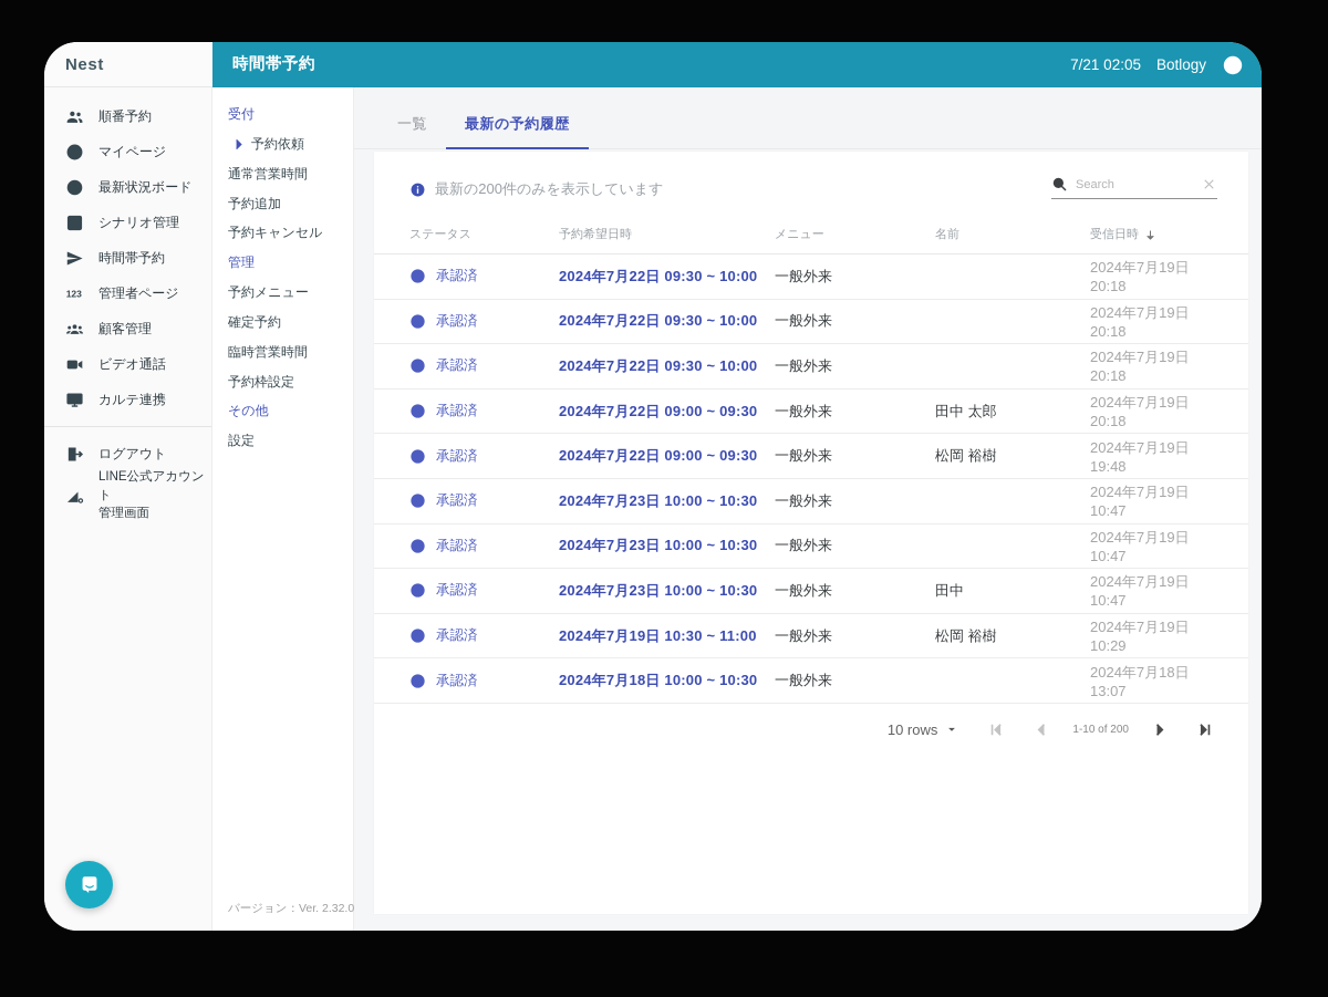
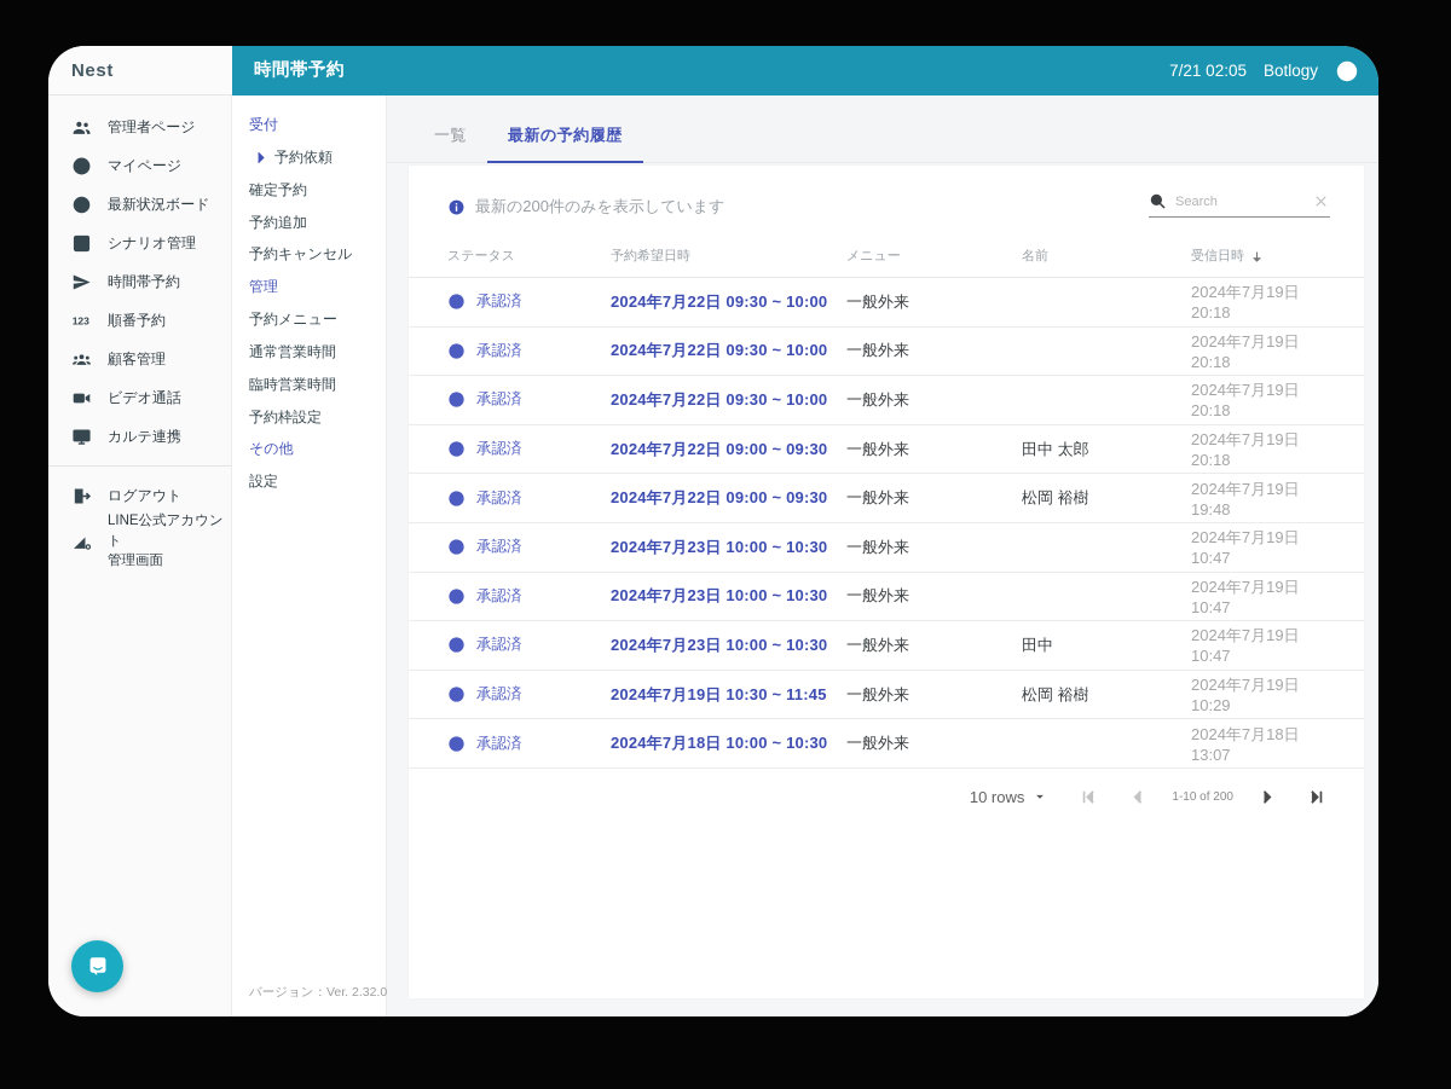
  Nest
  時間帯予約
  7/21 02:05
  Botlogy
- 順番予約
+ 管理者ページ
  マイページ
  最新状況ボード
  シナリオ管理
  時間帯予約
  123
- 管理者ページ
+ 順番予約
  顧客管理
  ビデオ通話
  カルテ連携
  ログアウト
  LINE公式アカウント
  管理画面
  受付
  予約依頼
- 通常営業時間
+ 確定予約
  予約追加
  予約キャンセル
  管理
  予約メニュー
- 確定予約
+ 通常営業時間
  臨時営業時間
  予約枠設定
  その他
  設定
  バージョン：Ver. 2.32.0
  一覧
  最新の予約履歴
  最新の200件のみを表示しています
  Search
  ステータス
  予約希望日時
  メニュー
  名前
  受信日時
  承認済
  2024年7月22日 09:30 ~ 10:00
  一般外来
  2024年7月19日 20:18
  承認済
  2024年7月22日 09:30 ~ 10:00
  一般外来
  2024年7月19日 20:18
  承認済
  2024年7月22日 09:30 ~ 10:00
  一般外来
  2024年7月19日 20:18
  承認済
  2024年7月22日 09:00 ~ 09:30
  一般外来
  田中 太郎
  2024年7月19日 20:18
  承認済
  2024年7月22日 09:00 ~ 09:30
  一般外来
  松岡 裕樹
  2024年7月19日 19:48
  承認済
  2024年7月23日 10:00 ~ 10:30
  一般外来
  2024年7月19日 10:47
  承認済
  2024年7月23日 10:00 ~ 10:30
  一般外来
  2024年7月19日 10:47
  承認済
  2024年7月23日 10:00 ~ 10:30
  一般外来
  田中
  2024年7月19日 10:47
  承認済
- 2024年7月19日 10:30 ~ 11:00
+ 2024年7月19日 10:30 ~ 11:45
  一般外来
  松岡 裕樹
  2024年7月19日 10:29
  承認済
  2024年7月18日 10:00 ~ 10:30
  一般外来
  2024年7月18日 13:07
  10 rows
  1-10 of 200
